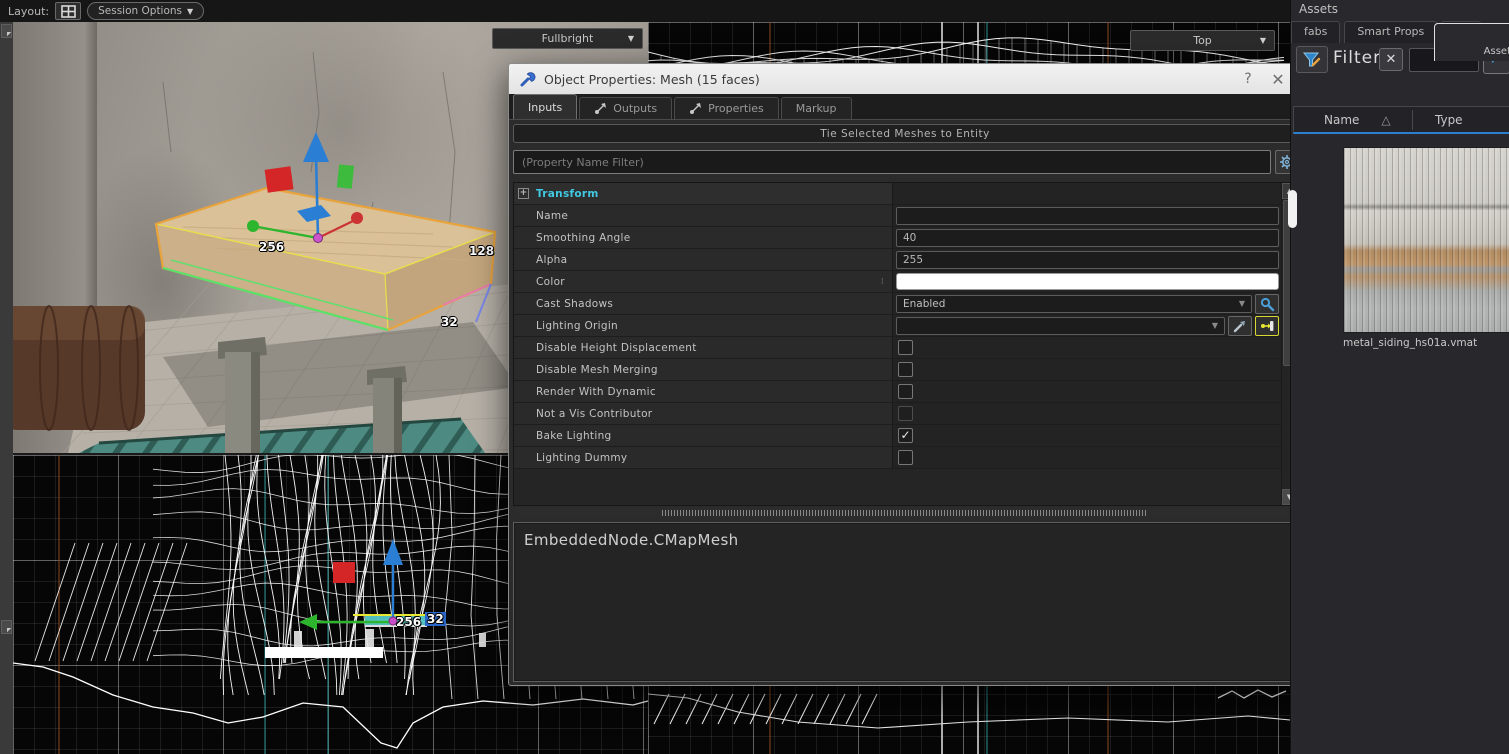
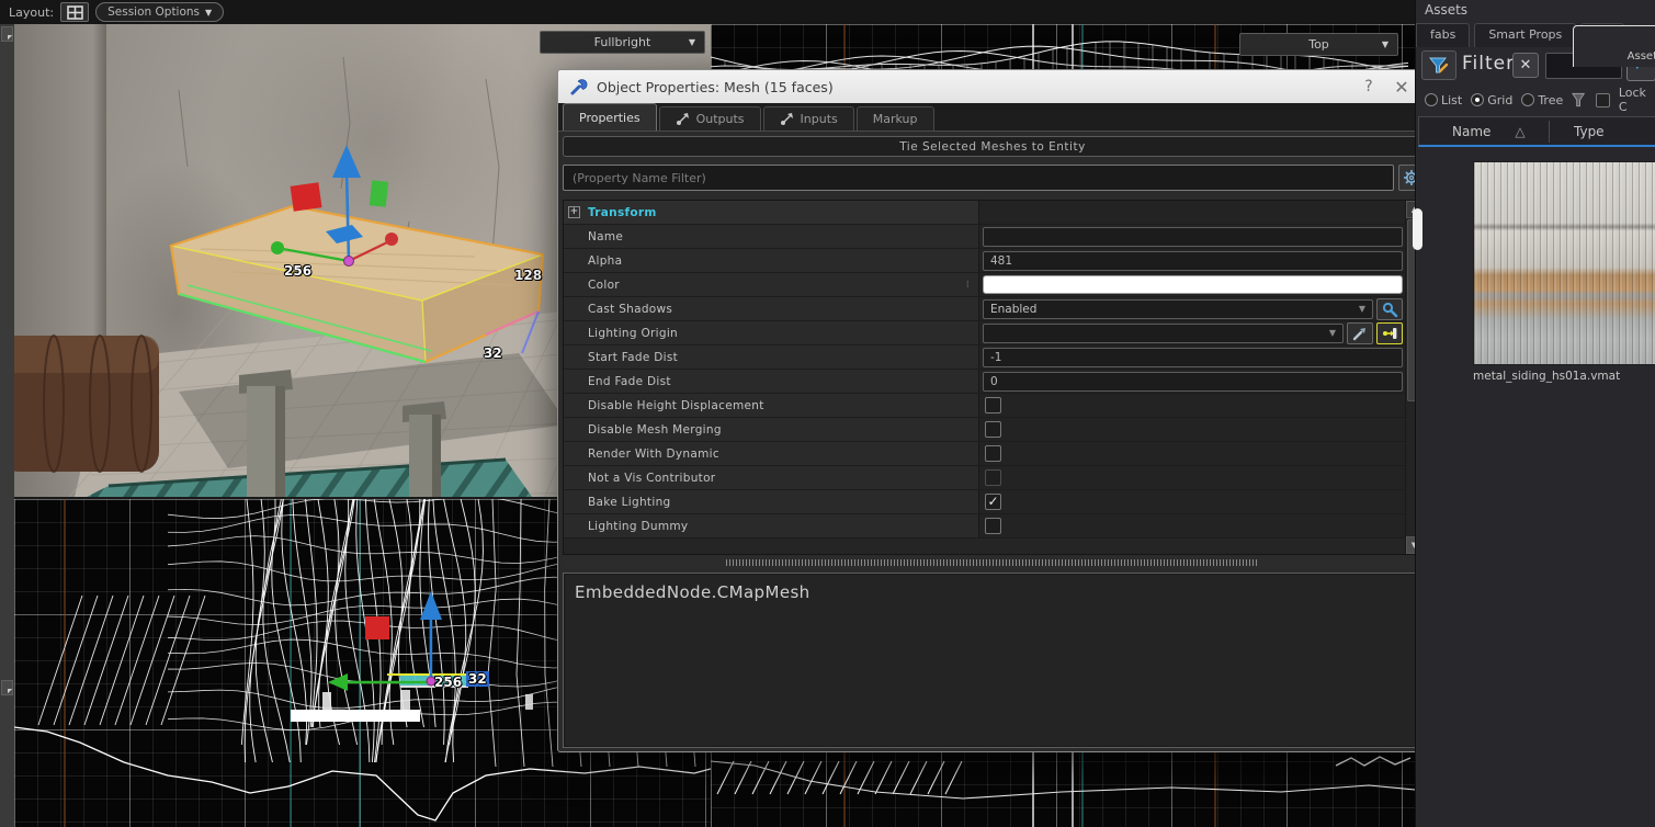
  Layout:
  Session Options
  ▼
  256
  128
  32
  Fullbright
  ▼
  256
  32
  Top
  ▼
  Object Properties: Mesh (15 faces)
  ?
  ✕
- Inputs
+ Properties
  Outputs
- Properties
+ Inputs
  Markup
  Tie Selected Meshes to Entity
  (Property Name Filter)
  +
  Transform
  Name
- Smoothing Angle
- 40
  Alpha
- 255
+ 481
  Color
  ⁞
  Cast Shadows
  Enabled
  ▼
  Lighting Origin
  ▼
+ Start Fade Dist
+ -1
+ End Fade Dist
+ 0
  Disable Height Displacement
  Disable Mesh Merging
  Render With Dynamic
  Not a Vis Contributor
  Bake Lighting
  ✓
  Lighting Dummy
  EmbeddedNode.CMapMesh
  Assets
  fabs
  Smart Props
  Asse
  Filter
  ✕
+ List
+ Grid
+ Tree
+ Lock C
  Name
  △
  Type
  metal_siding_hs01a.vmat
